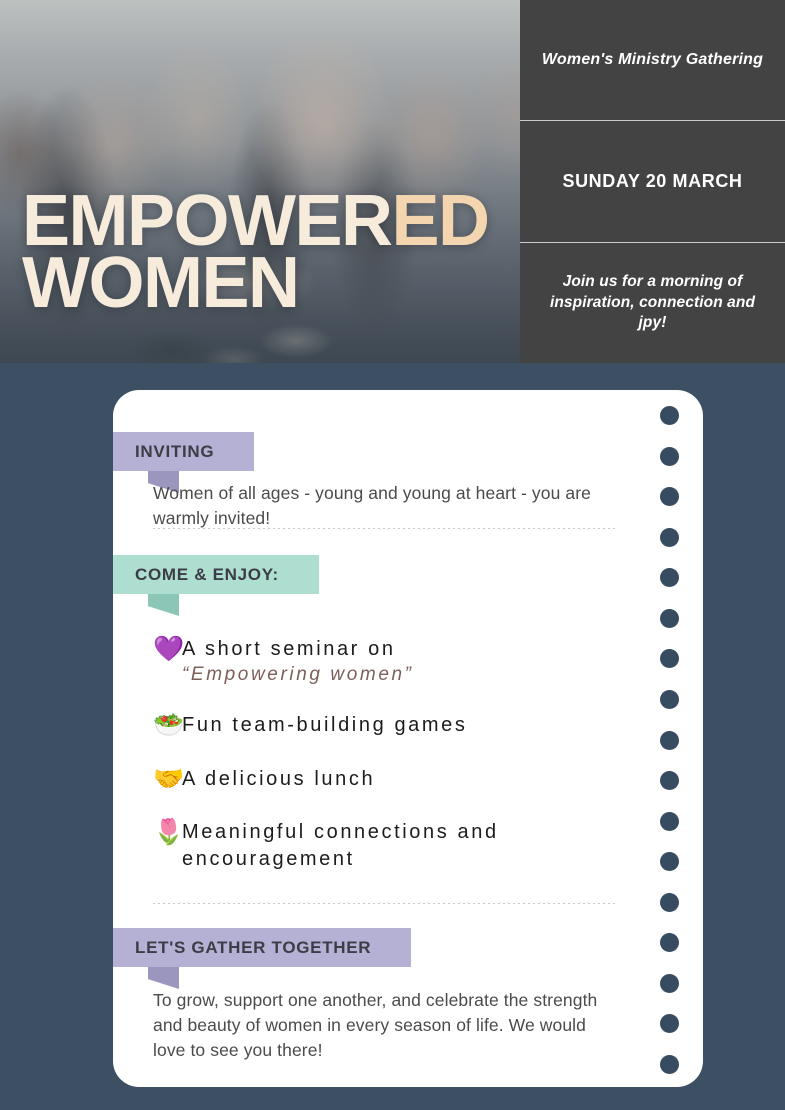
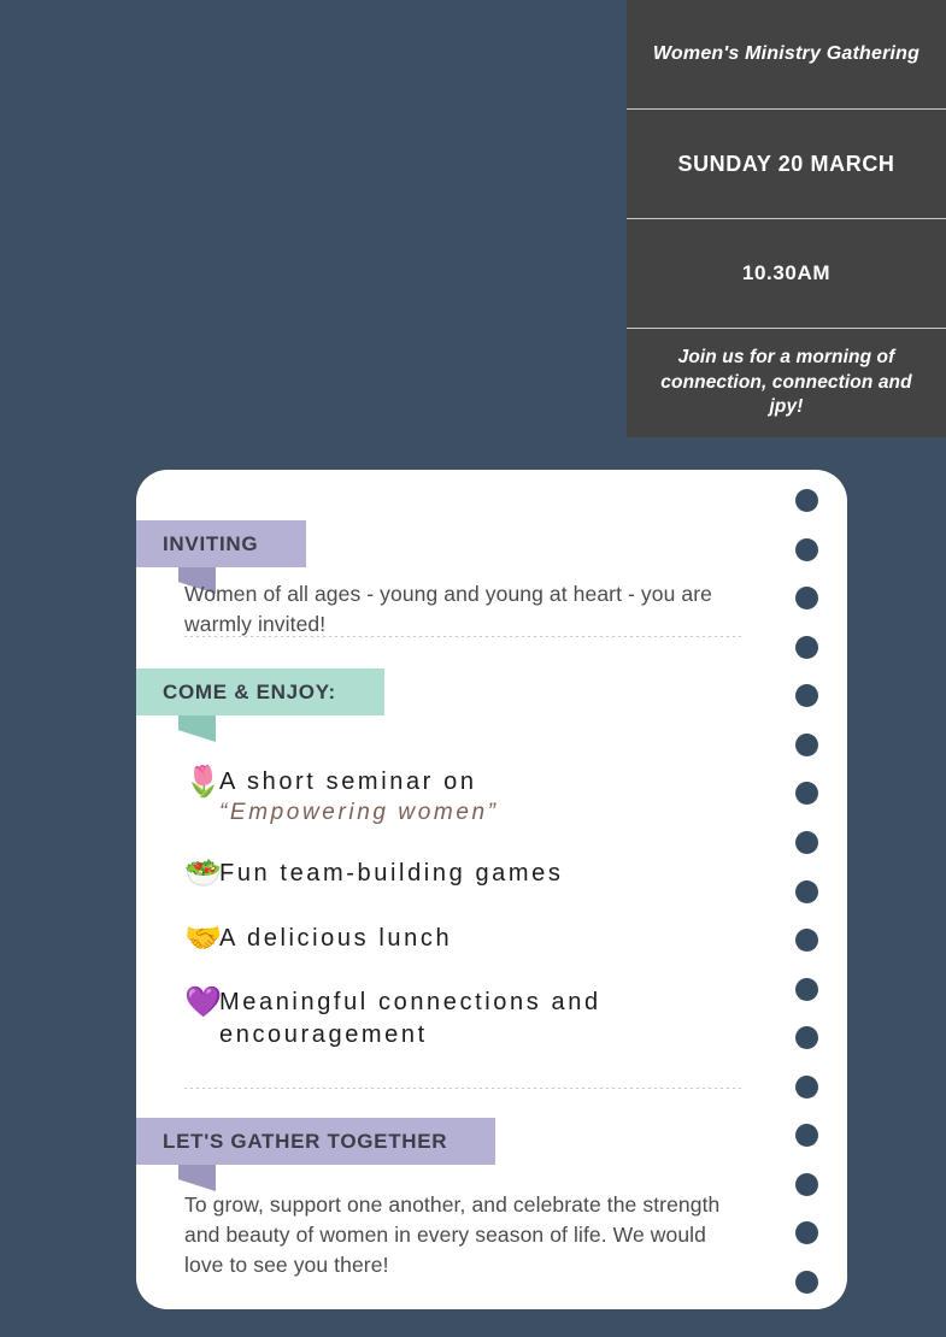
- EMPOWERED
- WOMEN
  Women's Ministry Gathering
  SUNDAY 20 MARCH
+ 10.30AM
- Join us for a morning of inspiration, connection and jpy!
+ Join us for a morning of connection, connection and jpy!
  INVITING
  Women of all ages - young and young at heart - you are warmly invited!
  COME & ENJOY:
- 💜
+ 🌷
  A short seminar on
  “Empowering women”
  🥗
  Fun team-building games
  🤝
  A delicious lunch
- 🌷
+ 💜
  Meaningful connections and encouragement
  LET'S GATHER TOGETHER
  To grow, support one another, and celebrate the strength and beauty of women in every season of life. We would love to see you there!
